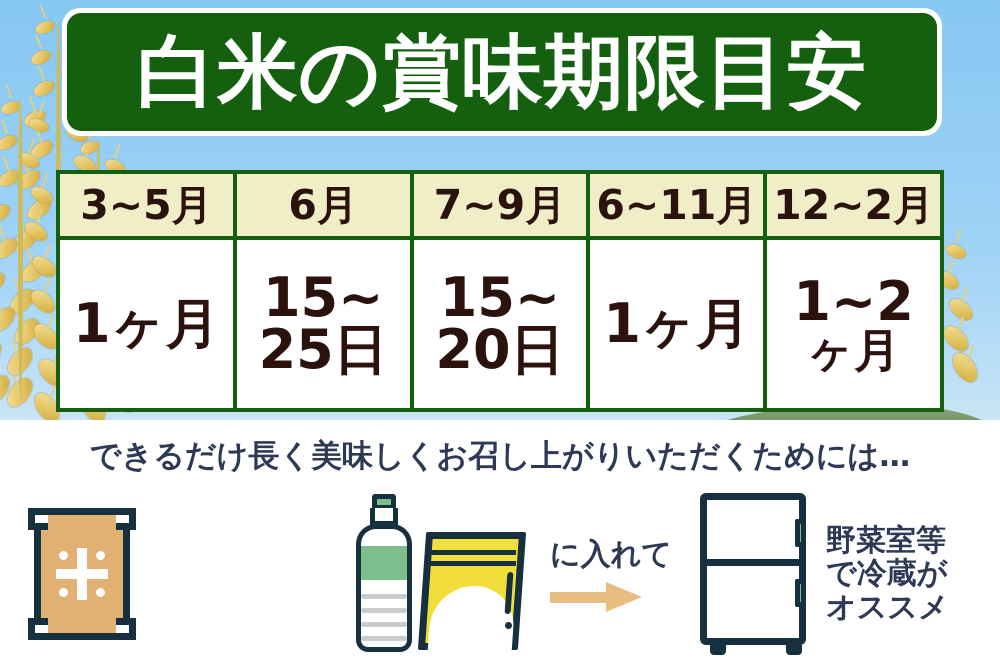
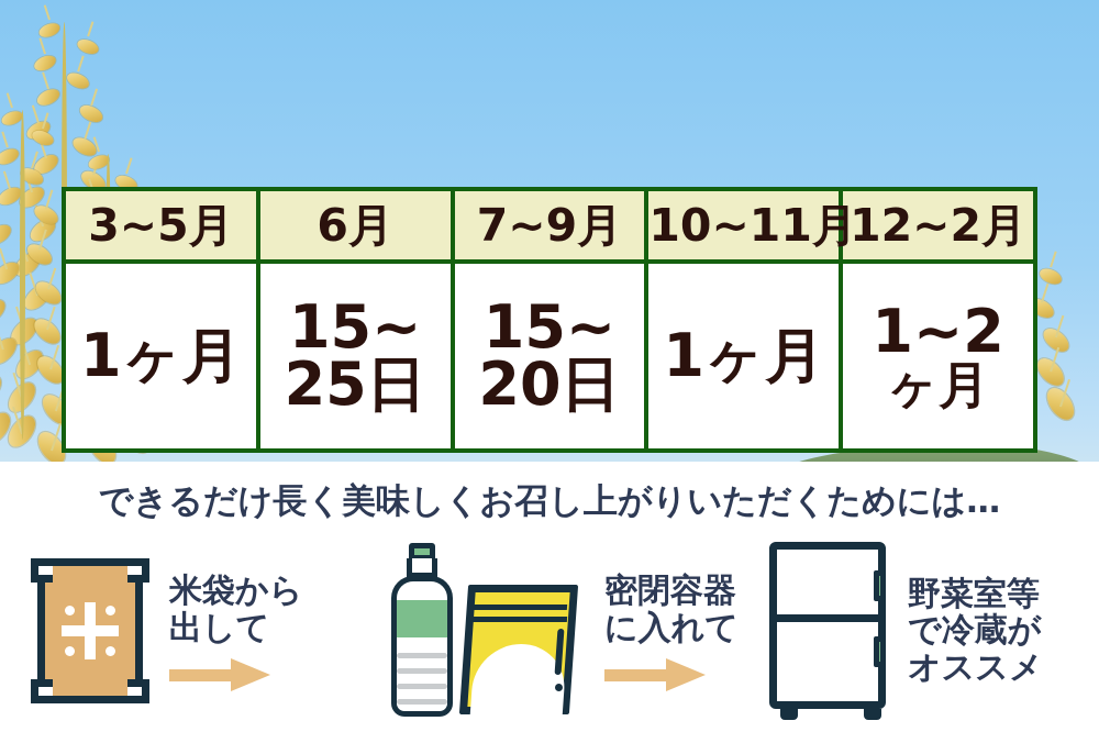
- 白米の賞味期限目安
- 3~5月	6月	7~9月	6~11月	12~2月
+ 3~5月	6月	7~9月	10~11月	12~2月
  1ヶ月	15~ 25日	15~ 20日	1ヶ月	1~2 ヶ月
  できるだけ長く美味しくお召し上がりいただくためには…
+ 米袋から
+ 出して
+ 密閉容器
  に入れて
  野菜室等
  で冷蔵が
  オススメ
